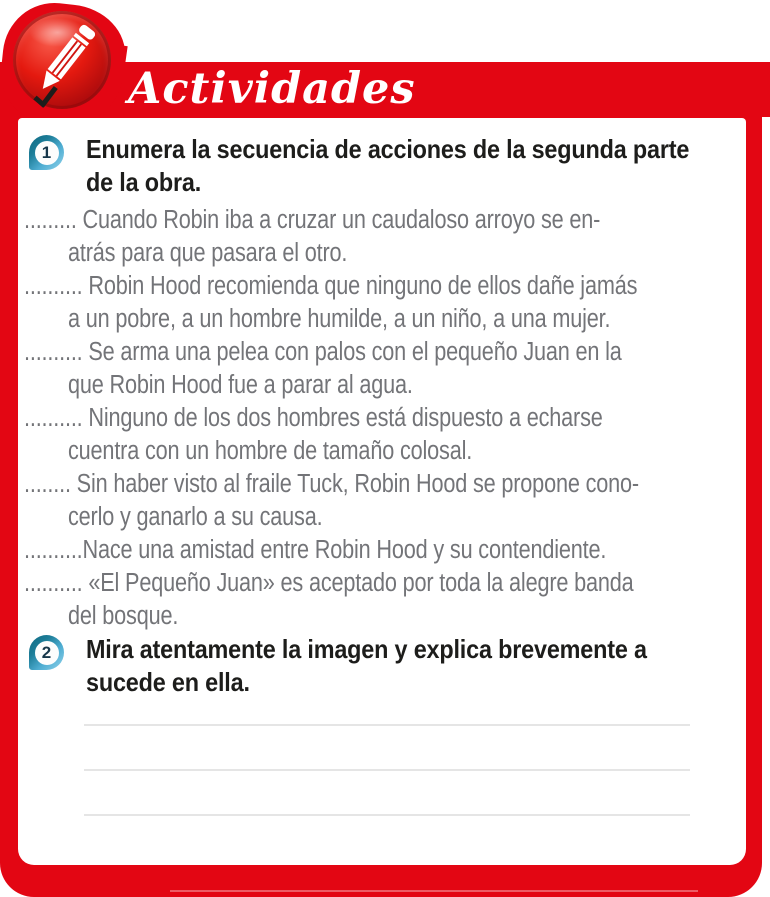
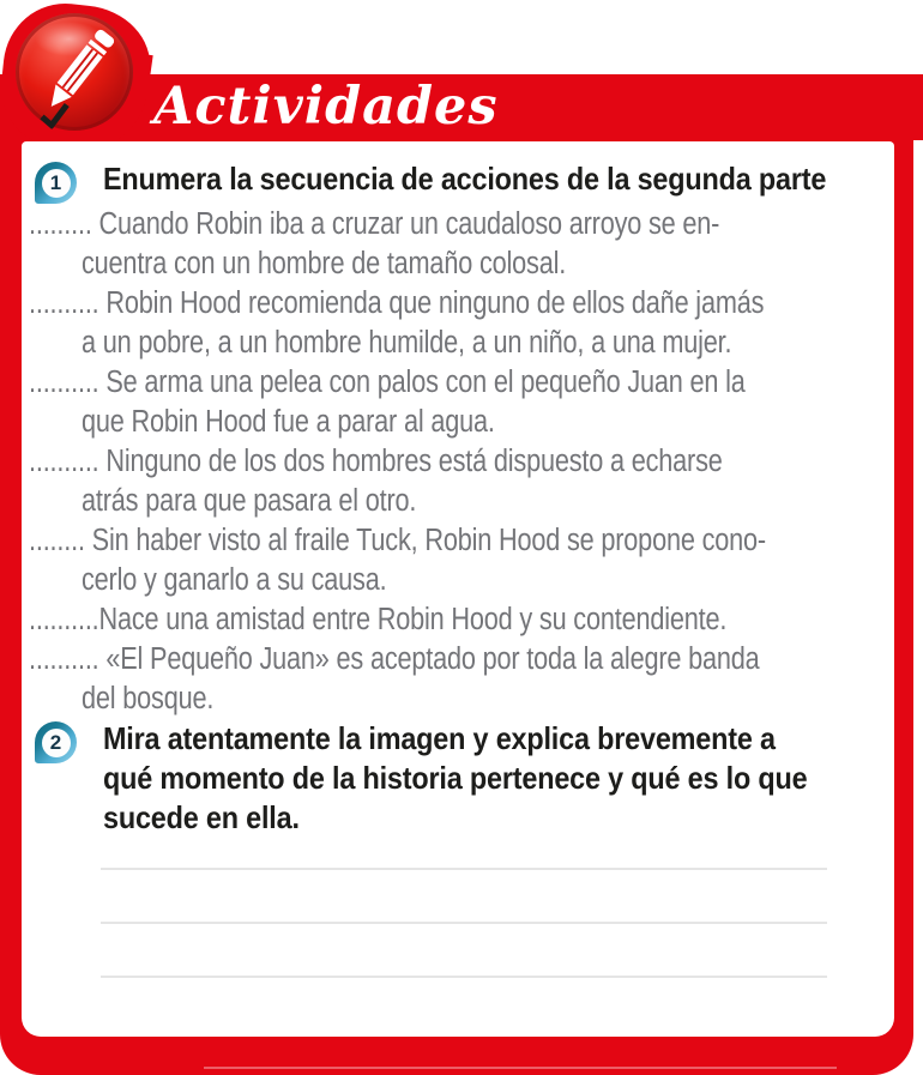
  Actividades
  1
  Enumera la secuencia de acciones de la segunda parte
- de la obra.
  ......... Cuando Robin iba a cruzar un caudaloso arroyo se en-
- atrás para que pasara el otro.
+ cuentra con un hombre de tamaño colosal.
  .......... Robin Hood recomienda que ninguno de ellos dañe jamás
  a un pobre, a un hombre humilde, a un niño, a una mujer.
  .......... Se arma una pelea con palos con el pequeño Juan en la
  que Robin Hood fue a parar al agua.
  .......... Ninguno de los dos hombres está dispuesto a echarse
- cuentra con un hombre de tamaño colosal.
+ atrás para que pasara el otro.
  ........ Sin haber visto al fraile Tuck, Robin Hood se propone cono-
  cerlo y ganarlo a su causa.
  ..........Nace una amistad entre Robin Hood y su contendiente.
  .......... «El Pequeño Juan» es aceptado por toda la alegre banda
  del bosque.
  2
  Mira atentamente la imagen y explica brevemente a
+ qué momento de la historia pertenece y qué es lo que
  sucede en ella.
